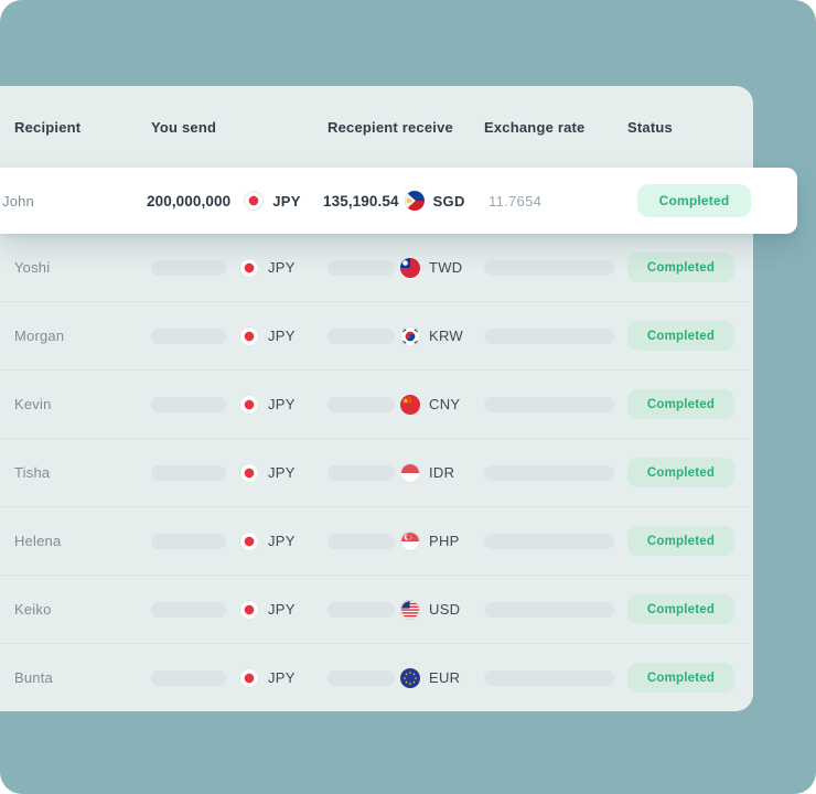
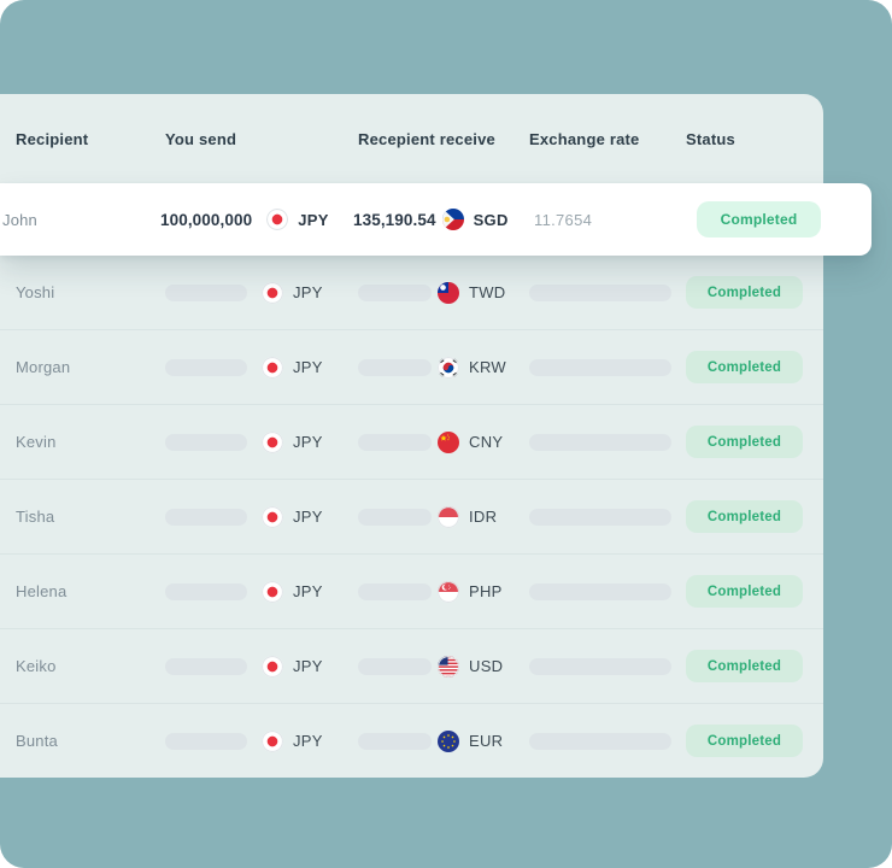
  Recipient
  You send
  Recepient receive
  Exchange rate
  Status
  John
- 200,000,000
+ 100,000,000
  JPY
  135,190.54
  SGD
  11.7654
  Completed
  Yoshi
  JPY
  TWD
  Completed
  Morgan
  JPY
  KRW
  Completed
  Kevin
  JPY
  CNY
  Completed
  Tisha
  JPY
  IDR
  Completed
  Helena
  JPY
  PHP
  Completed
  Keiko
  JPY
  USD
  Completed
  Bunta
  JPY
  EUR
  Completed
